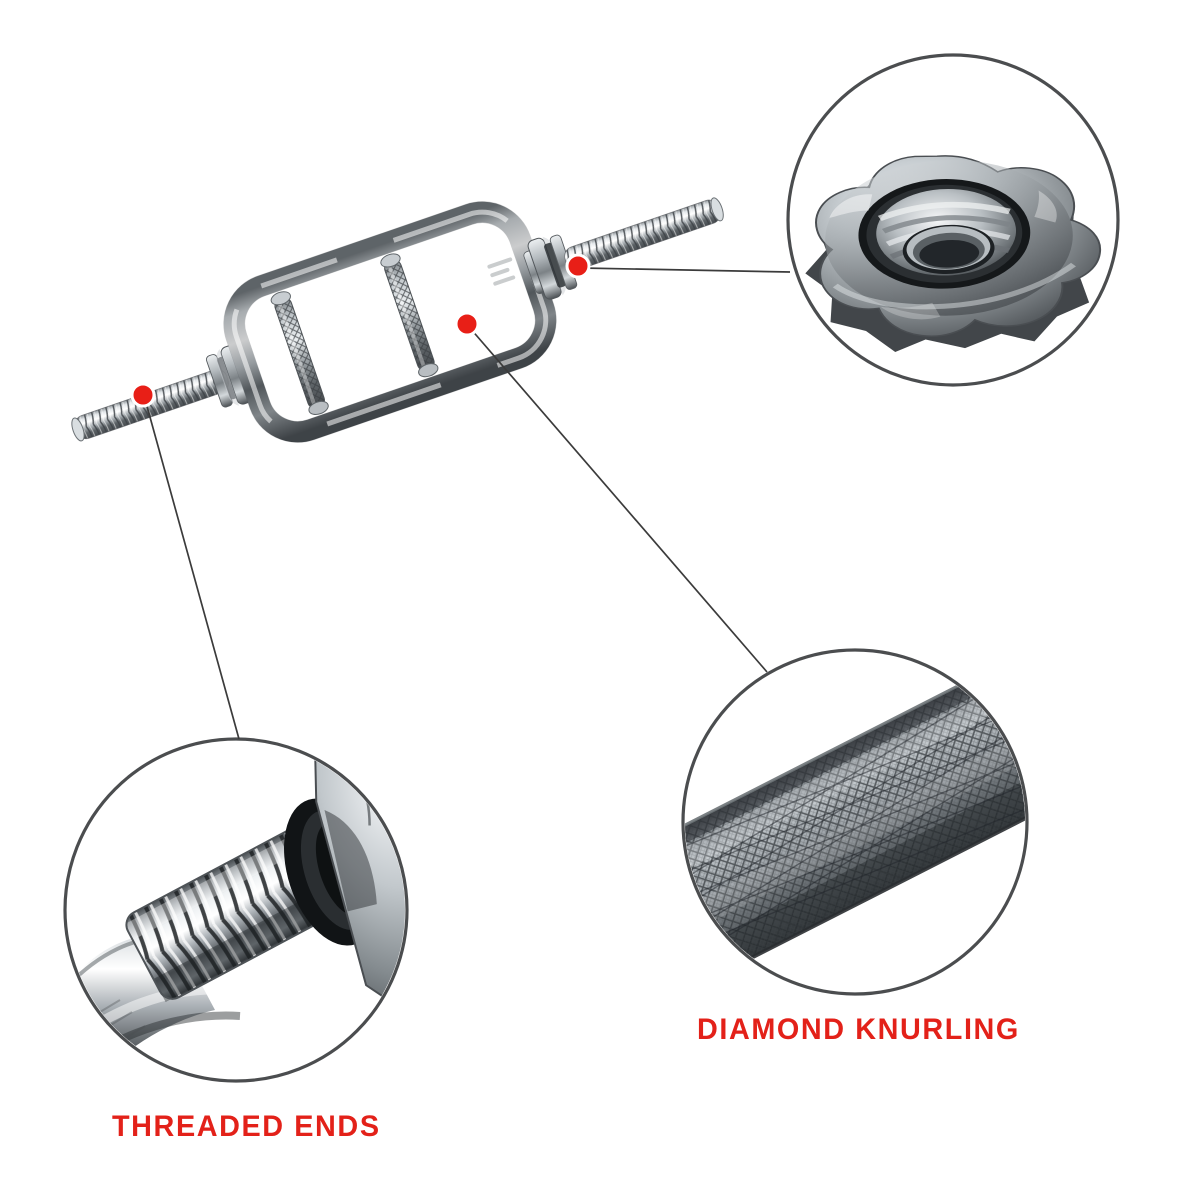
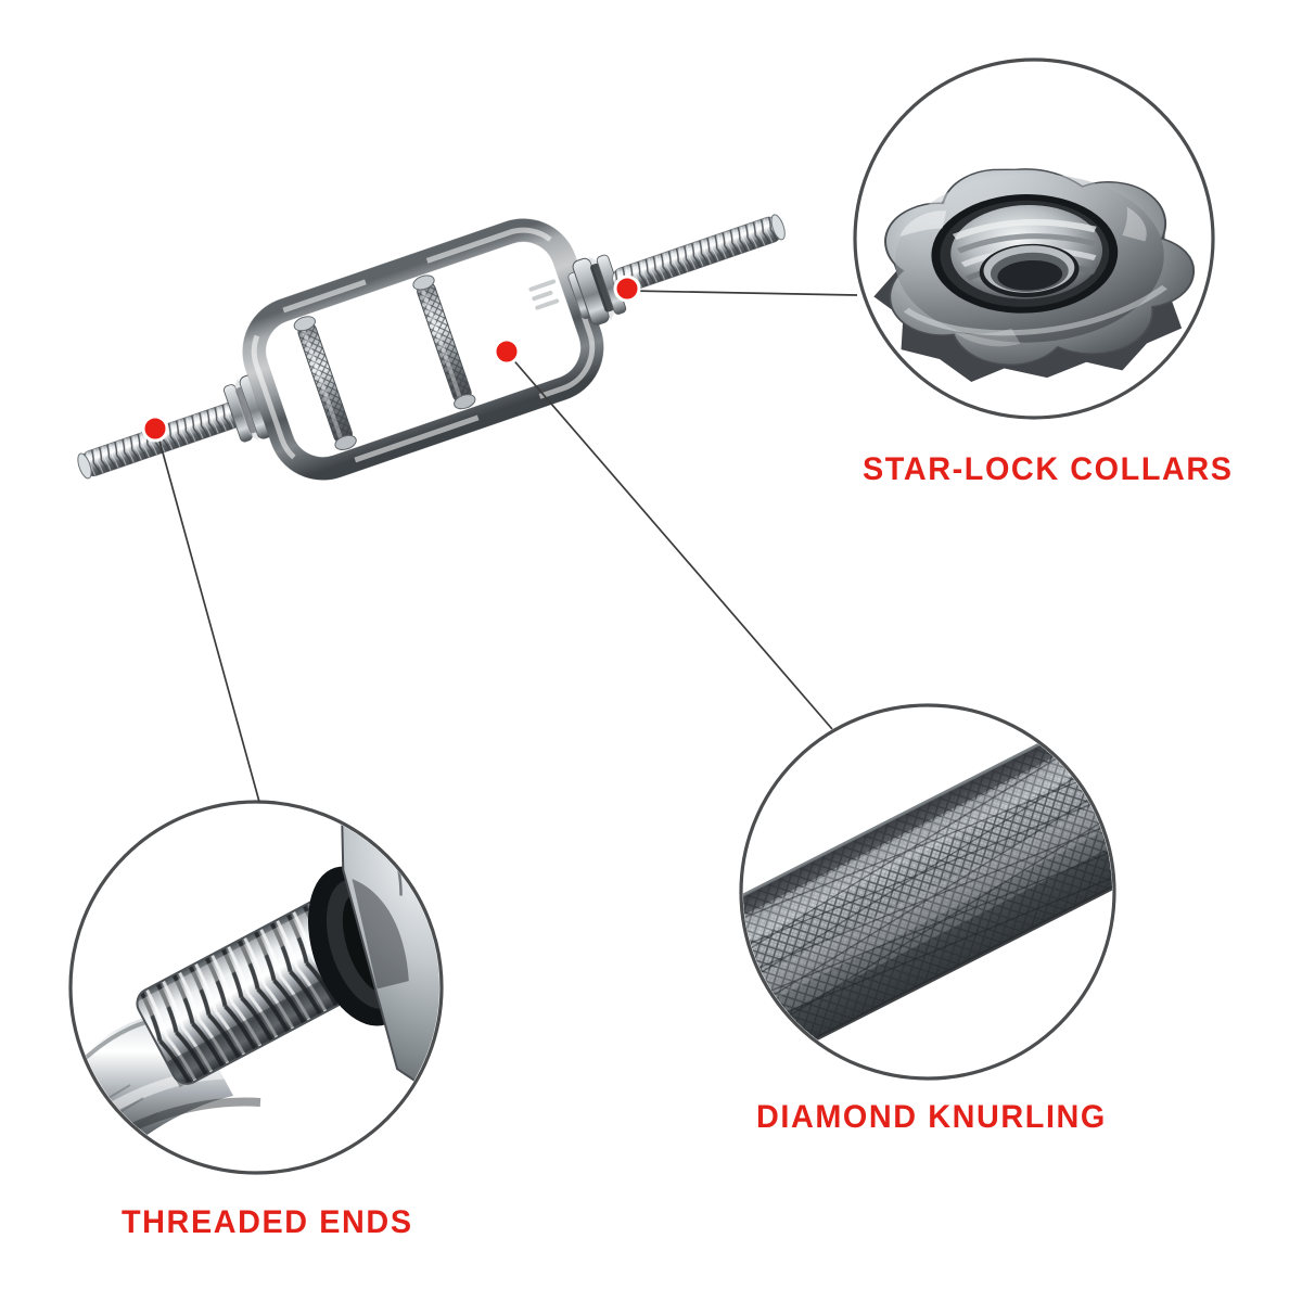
+ STAR-LOCK COLLARS
  DIAMOND KNURLING
  THREADED ENDS
